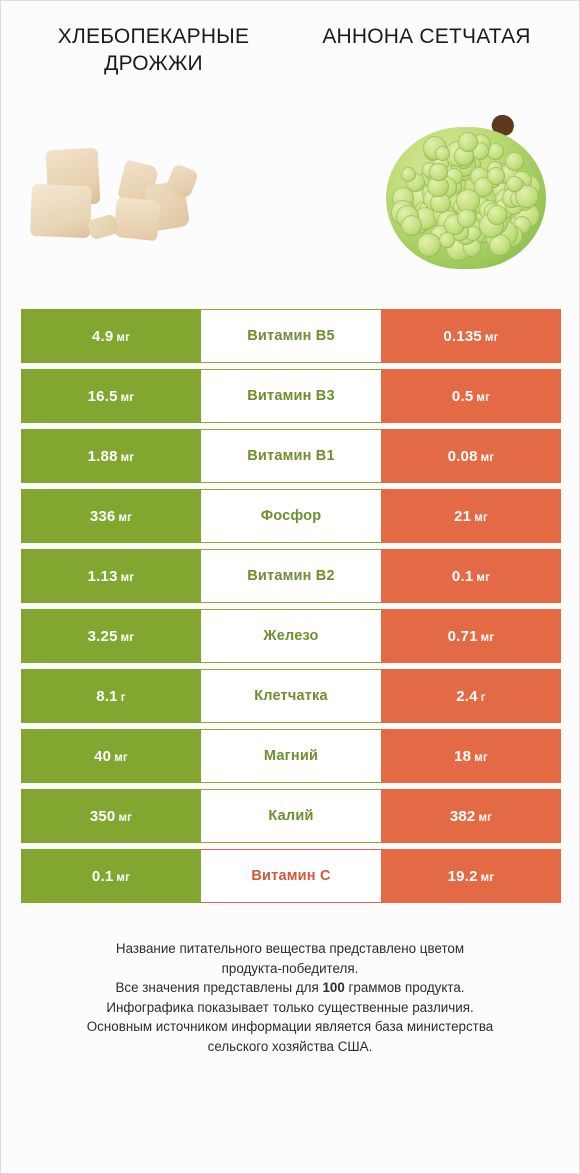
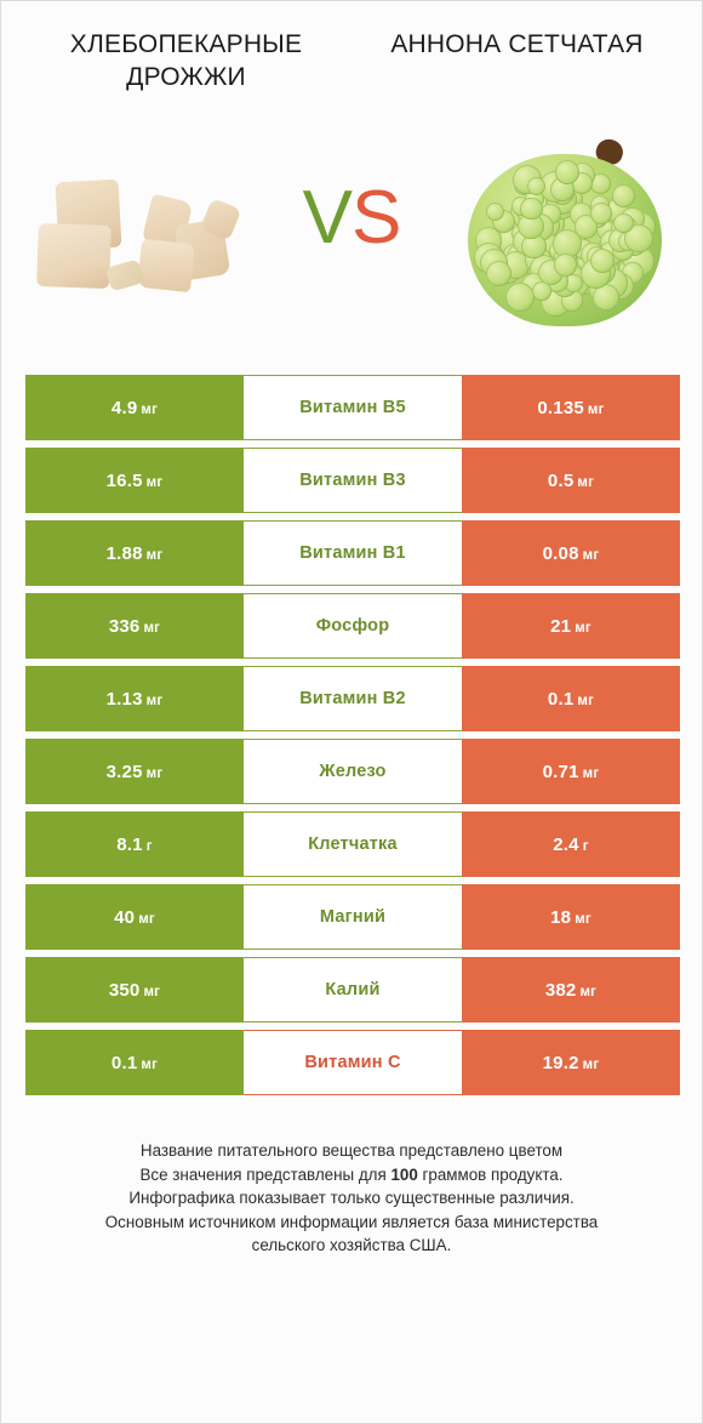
  ХЛЕБОПЕКАРНЫЕ ДРОЖЖИ
  АННОНА СЕТЧАТАЯ
+ VS
  4.9 мг
  Витамин B5
  0.135 мг
  16.5 мг
  Витамин B3
  0.5 мг
  1.88 мг
  Витамин B1
  0.08 мг
  336 мг
  Фосфор
  21 мг
  1.13 мг
  Витамин B2
  0.1 мг
  3.25 мг
  Железо
  0.71 мг
  8.1 г
  Клетчатка
  2.4 г
  40 мг
  Магний
  18 мг
  350 мг
  Калий
  382 мг
  0.1 мг
  Витамин C
  19.2 мг
  Название питательного вещества представлено цветом
- продукта-победителя.
  Все значения представлены для 100 граммов продукта.
  Инфографика показывает только существенные различия.
  Основным источником информации является база министерства
  сельского хозяйства США.
